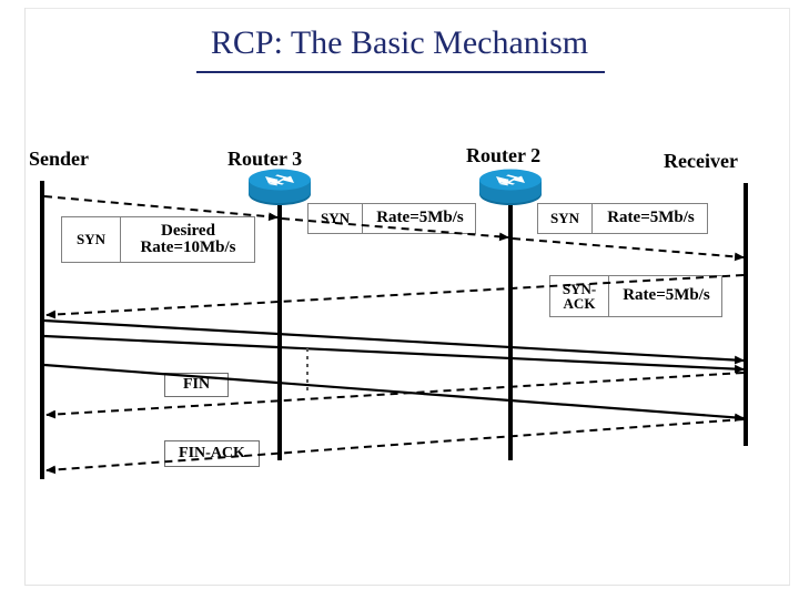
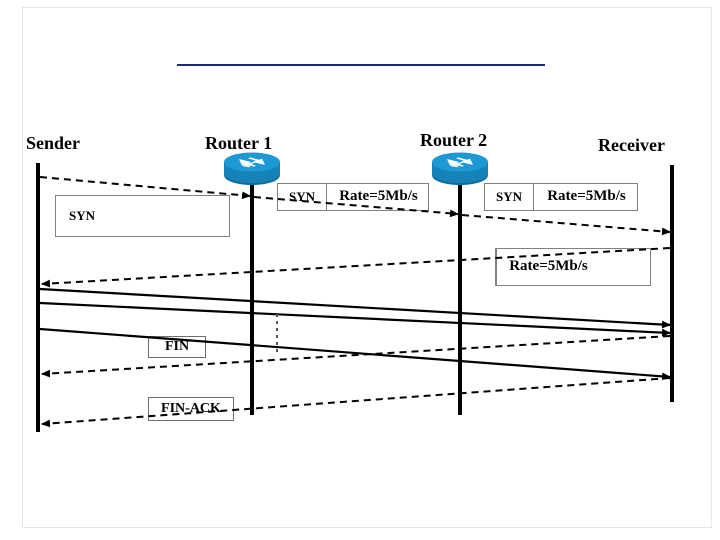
- RCP: The Basic Mechanism
  Sender
- Router 3
+ Router 1
  Router 2
  Receiver
  SYN
- Desired Rate=10Mb/s
  SYN
  Rate=5Mb/s
  SYN
  Rate=5Mb/s
- SYN-ACK
  Rate=5Mb/s
  FIN
  FIN-ACK
